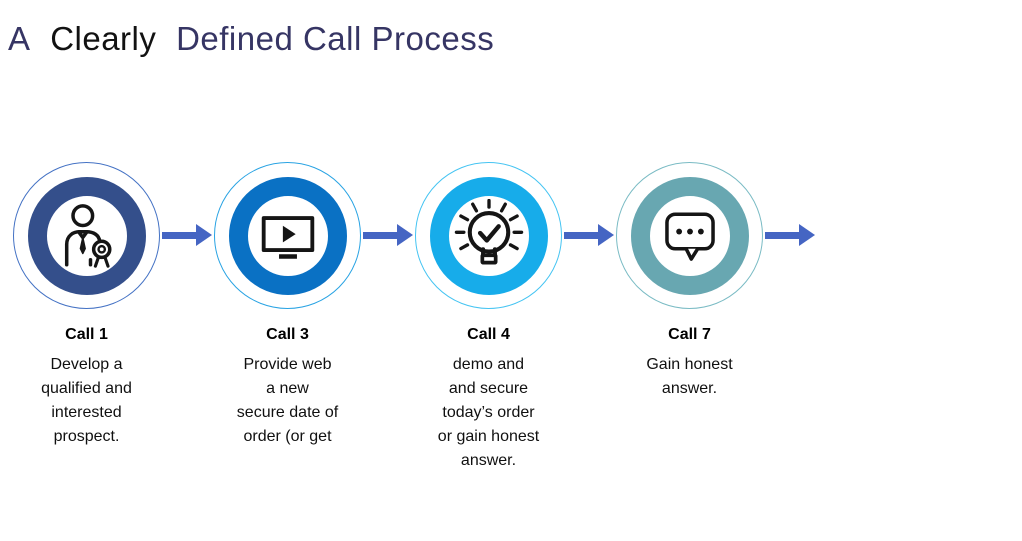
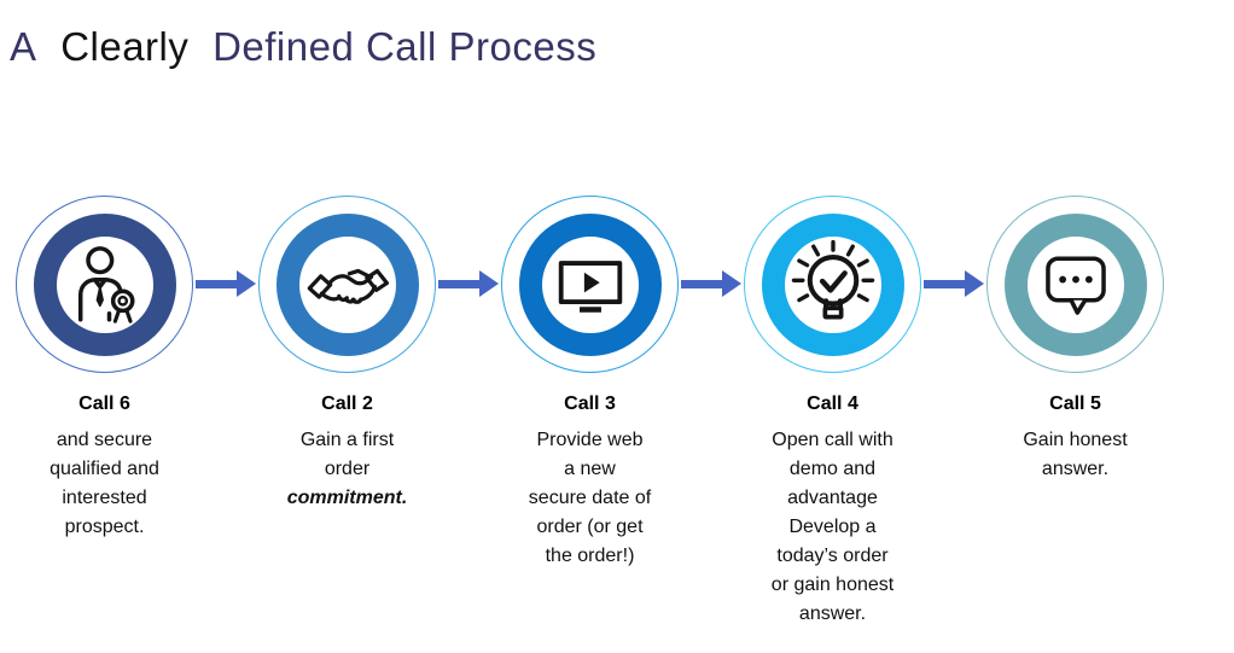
  A Clearly Defined Call Process
- Call 1
+ Call 6
- Develop a
+ and secure
  qualified and
  interested
  prospect.
+ Call 2
+ Gain a first
+ order
+ commitment.
  Call 3
  Provide web
  a new
  secure date of
  order (or get
+ the order!)
  Call 4
+ Open call with
  demo and
+ advantage
- and secure
+ Develop a
  today’s order
  or gain honest
  answer.
- Call 7
+ Call 5
  Gain honest
  answer.
